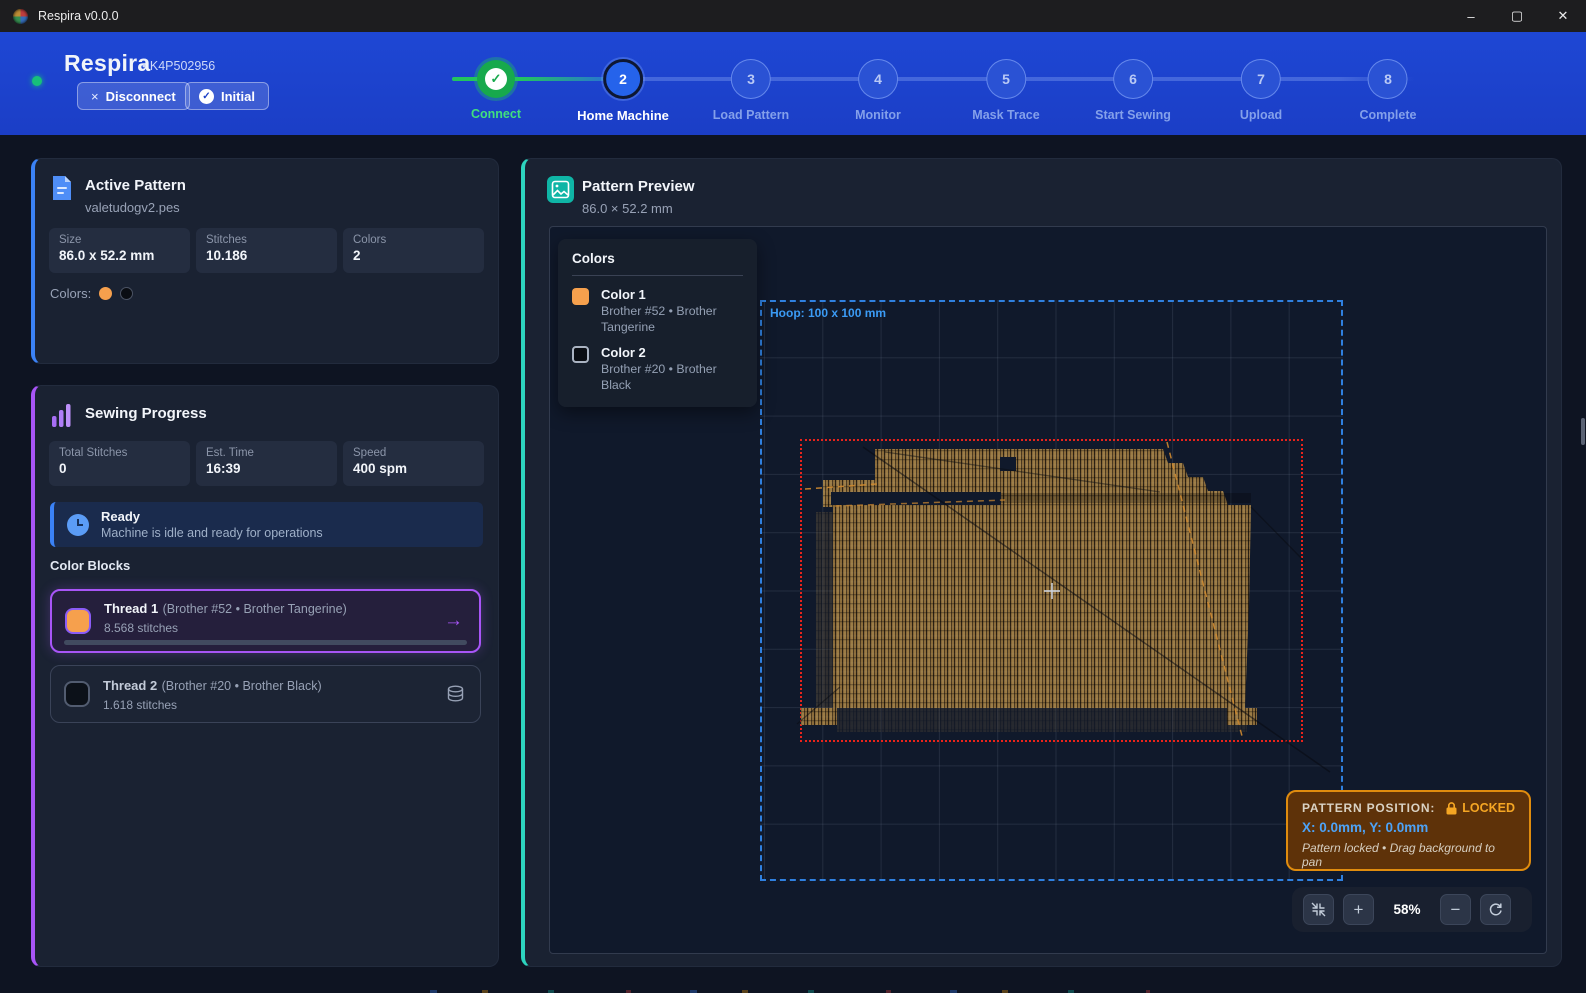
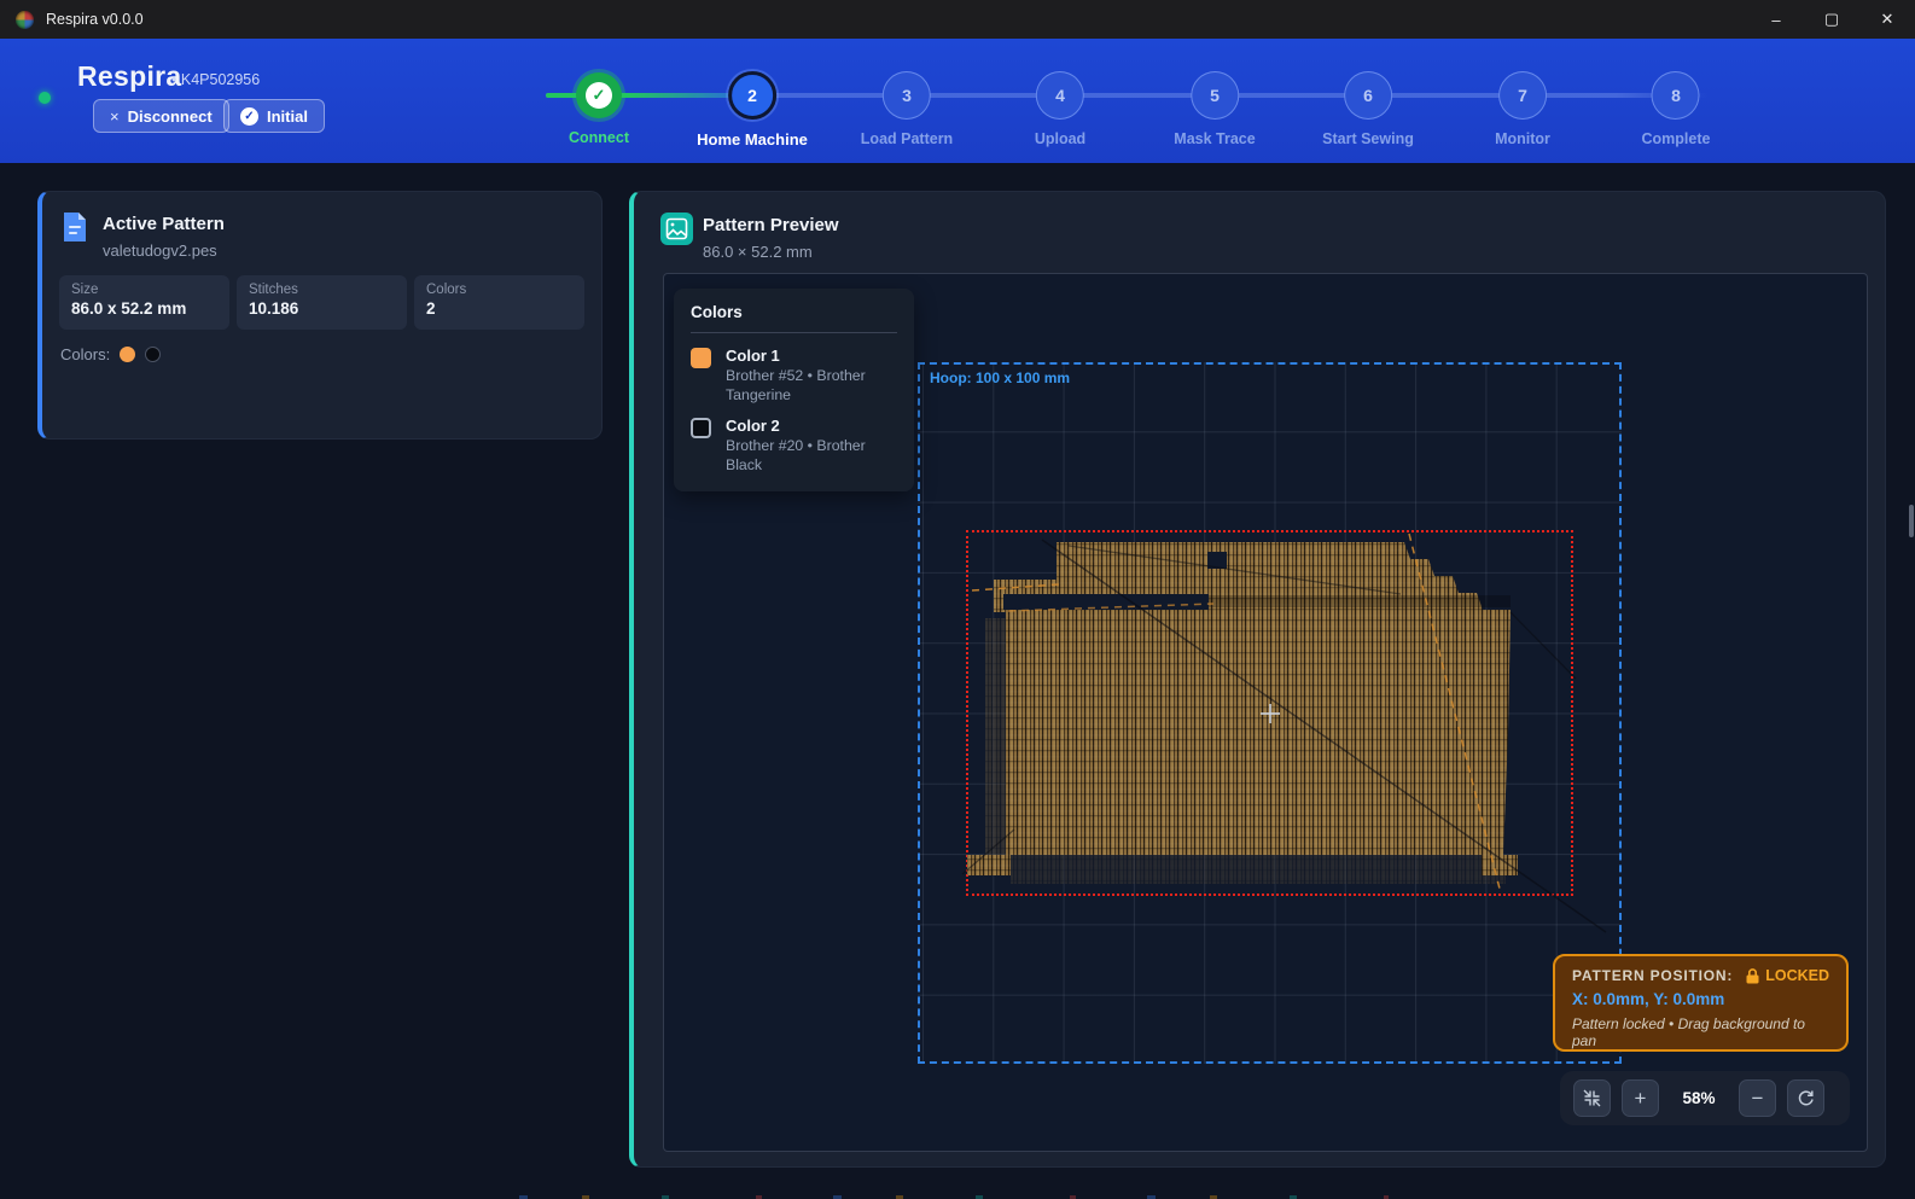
  Respira v0.0.0
  –
  ▢
  ✕
  Respira
  • K4P502956
  ×
  Disconnect
  ✓
  Initial
  ✓
  Connect
  2
  Home Machine
  3
  Load Pattern
  4
- Monitor
+ Upload
  5
  Mask Trace
  6
  Start Sewing
  7
- Upload
+ Monitor
  8
  Complete
  Active Pattern
  valetudogv2.pes
  Size
  86.0 x 52.2 mm
  Stitches
  10.186
  Colors
  2
  Colors:
- Sewing Progress
- Total Stitches
- 0
- Est. Time
- 16:39
- Speed
- 400 spm
- Ready
- Machine is idle and ready for operations
- Color Blocks
- Thread 1 (Brother #52 • Brother Tangerine)
- 8.568 stitches
- →
- Thread 2 (Brother #20 • Brother Black)
- 1.618 stitches
  Pattern Preview
  86.0 × 52.2 mm
  Hoop: 100 x 100 mm
  Colors
  Color 1
  Brother #52 • Brother Tangerine
  Color 2
  Brother #20 • Brother Black
  PATTERN POSITION:
  LOCKED
  X: 0.0mm, Y: 0.0mm
  Pattern locked • Drag background to pan
  +
  58%
  −
